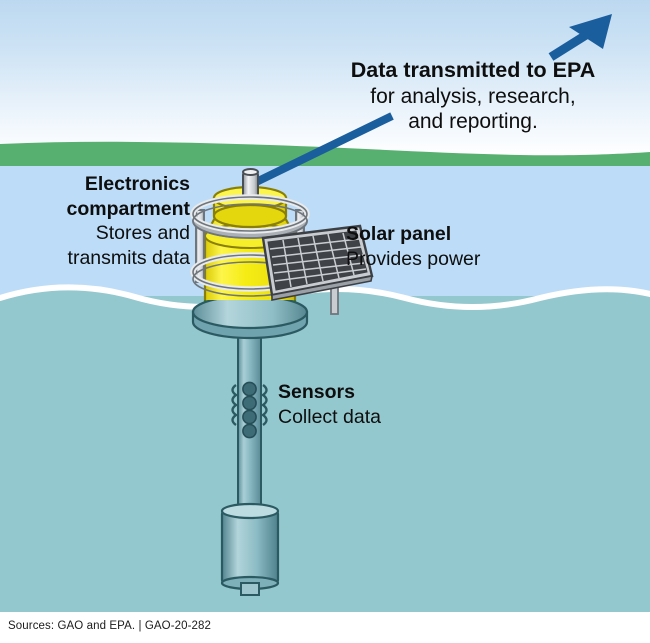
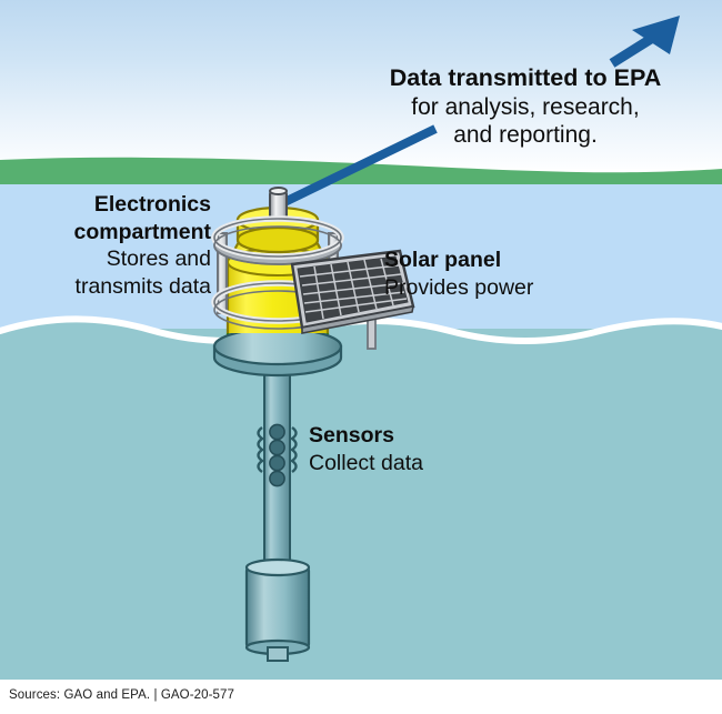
  Data transmitted to EPA
  for analysis, research,
  and reporting.
  Electronics
  compartment
  Stores and
  transmits data
  Solar panel
  Provides power
  Sensors
  Collect data
- Sources: GAO and EPA. | GAO-20-282
+ Sources: GAO and EPA. | GAO-20-577
